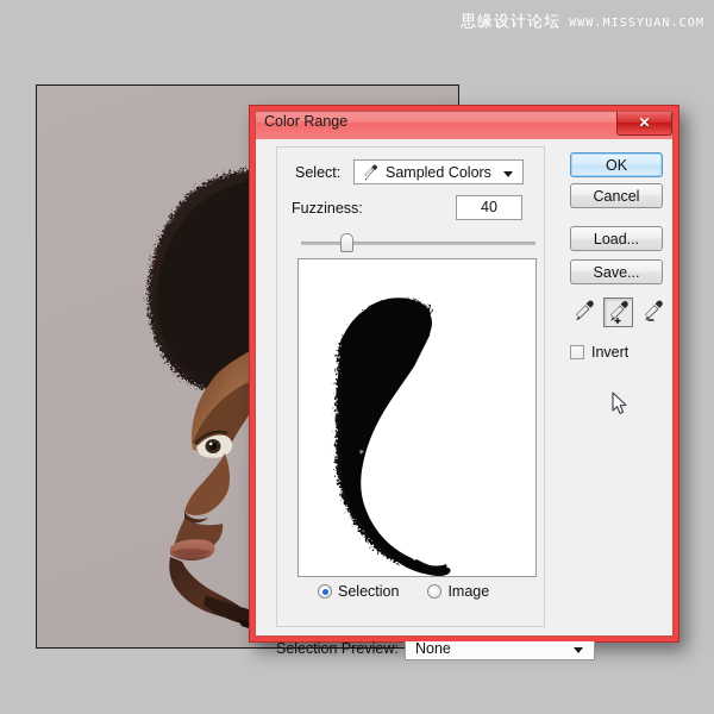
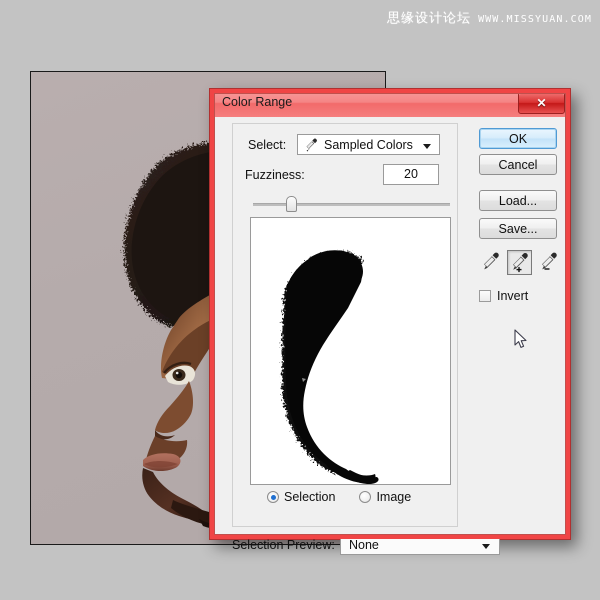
  思缘设计论坛
  WWW.MISSYUAN.COM
  Color Range
  ✕
  Select:
  Sampled Colors
  Fuzziness:
- 40
+ 20
  Selection
  Image
  Selection Preview:
  None
  OK
  Cancel
  Load...
  Save...
  Invert
